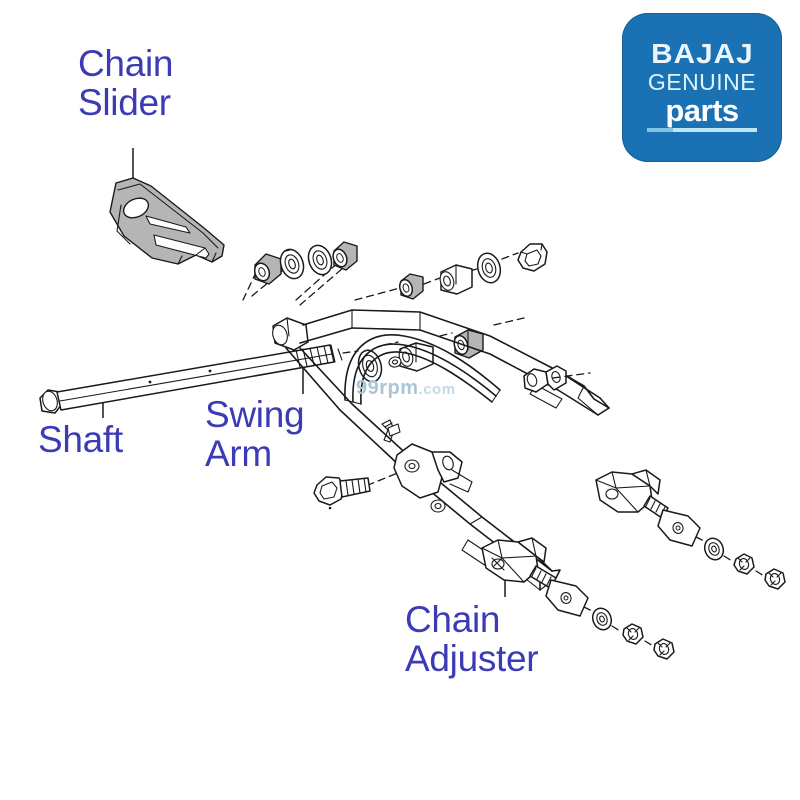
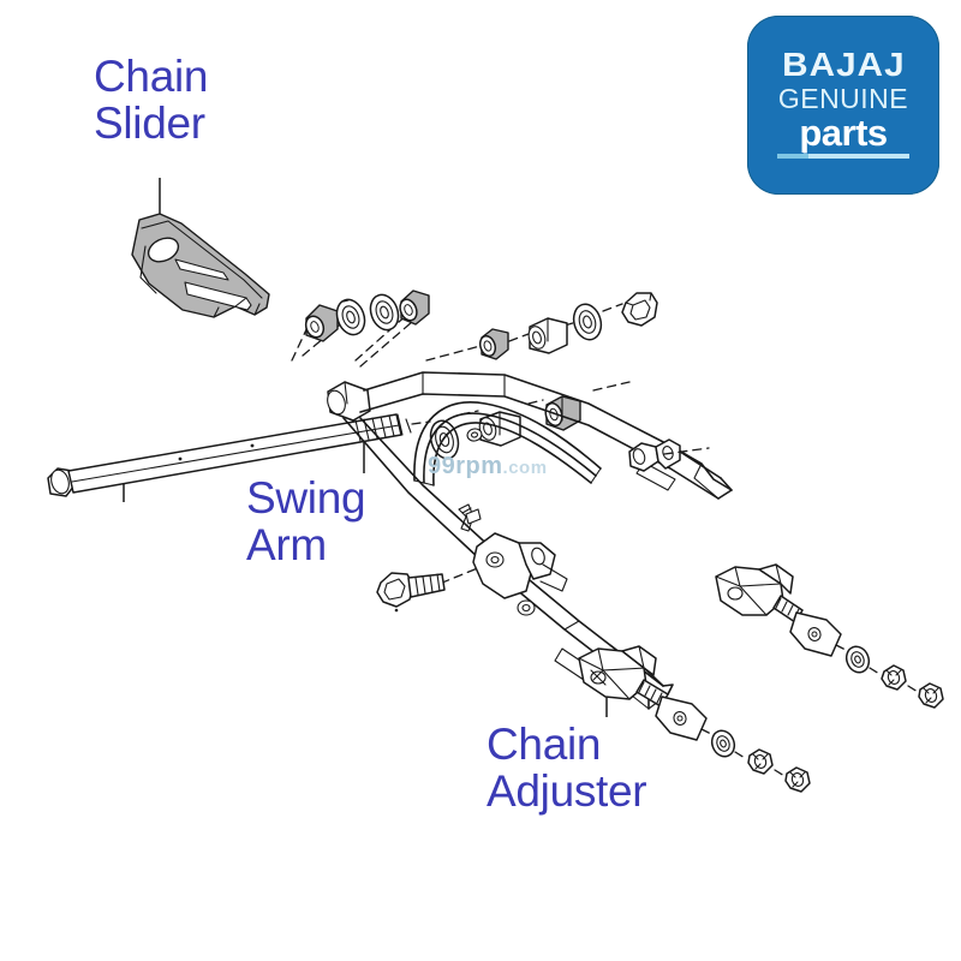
  99rpm.com
  Chain
  Slider
- Shaft
  Swing
  Arm
  Chain
  Adjuster
  BAJAJ
  GENUINE
  parts
